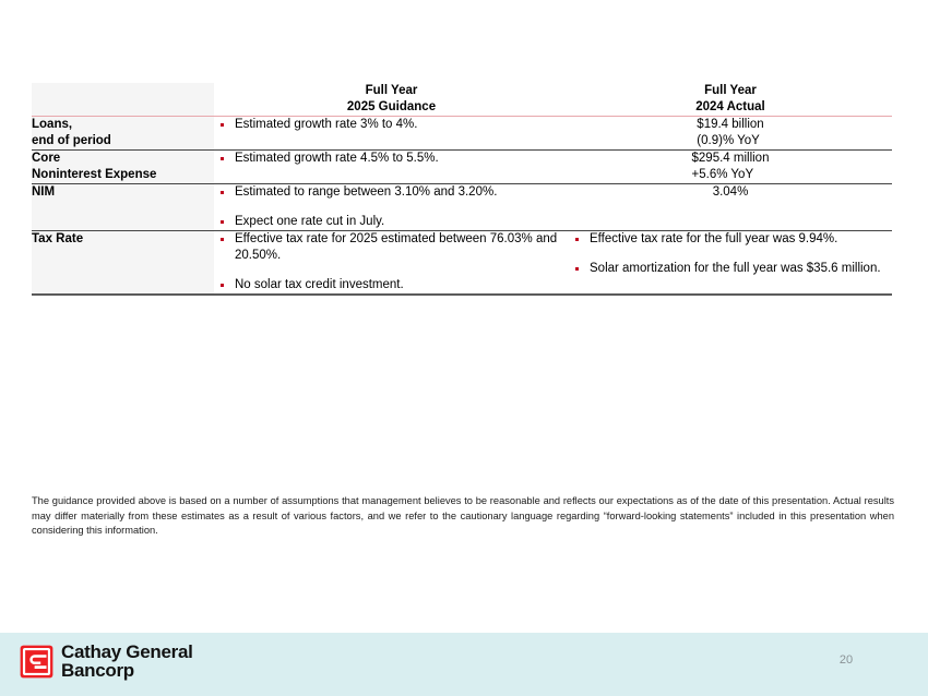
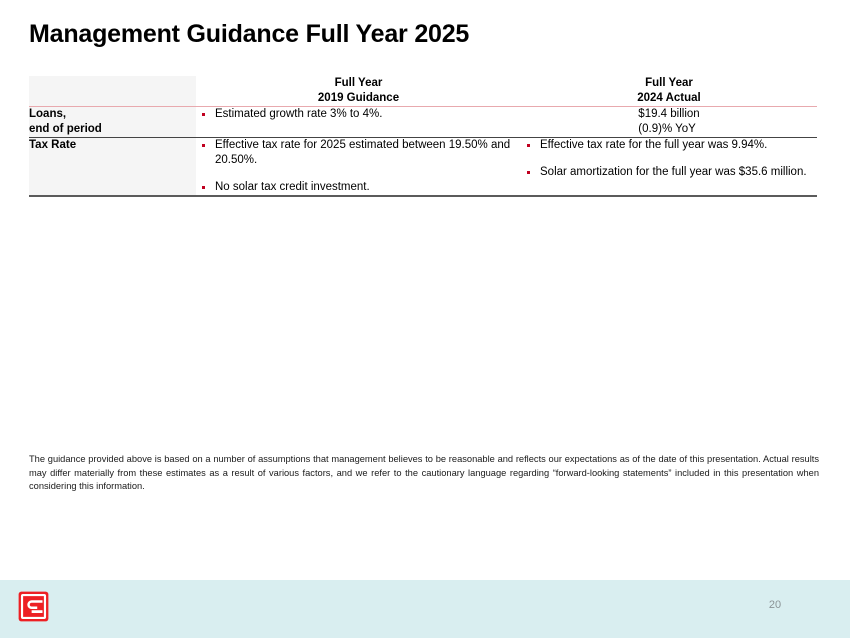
+ Management Guidance Full Year 2025
- 	Full Year 2025 Guidance	Full Year 2024 Actual
+ 	Full Year 2019 Guidance	Full Year 2024 Actual
  Loans,end of period	Estimated growth rate 3% to 4%.	$19.4 billion(0.9)% YoY
- CoreNoninterest Expense	Estimated growth rate 4.5% to 5.5%.	$295.4 million+5.6% YoY
- NIM	Estimated to range between 3.10% and 3.20%.Expect one rate cut in July.	3.04%
- Tax Rate	Effective tax rate for 2025 estimated between 76.03% and 20.50%.No solar tax credit investment.	Effective tax rate for the full year was 9.94%.Solar amortization for the full year was $35.6 million.
+ Tax Rate	Effective tax rate for 2025 estimated between 19.50% and 20.50%.No solar tax credit investment.	Effective tax rate for the full year was 9.94%.Solar amortization for the full year was $35.6 million.
  The guidance provided above is based on a number of assumptions that management believes to be reasonable and reflects our expectations as of the date of this presentation. Actual results may differ materially from these estimates as a result of various factors, and we refer to the cautionary language regarding “forward-looking statements” included in this presentation when considering this information.
- Cathay General
- Bancorp
  20
